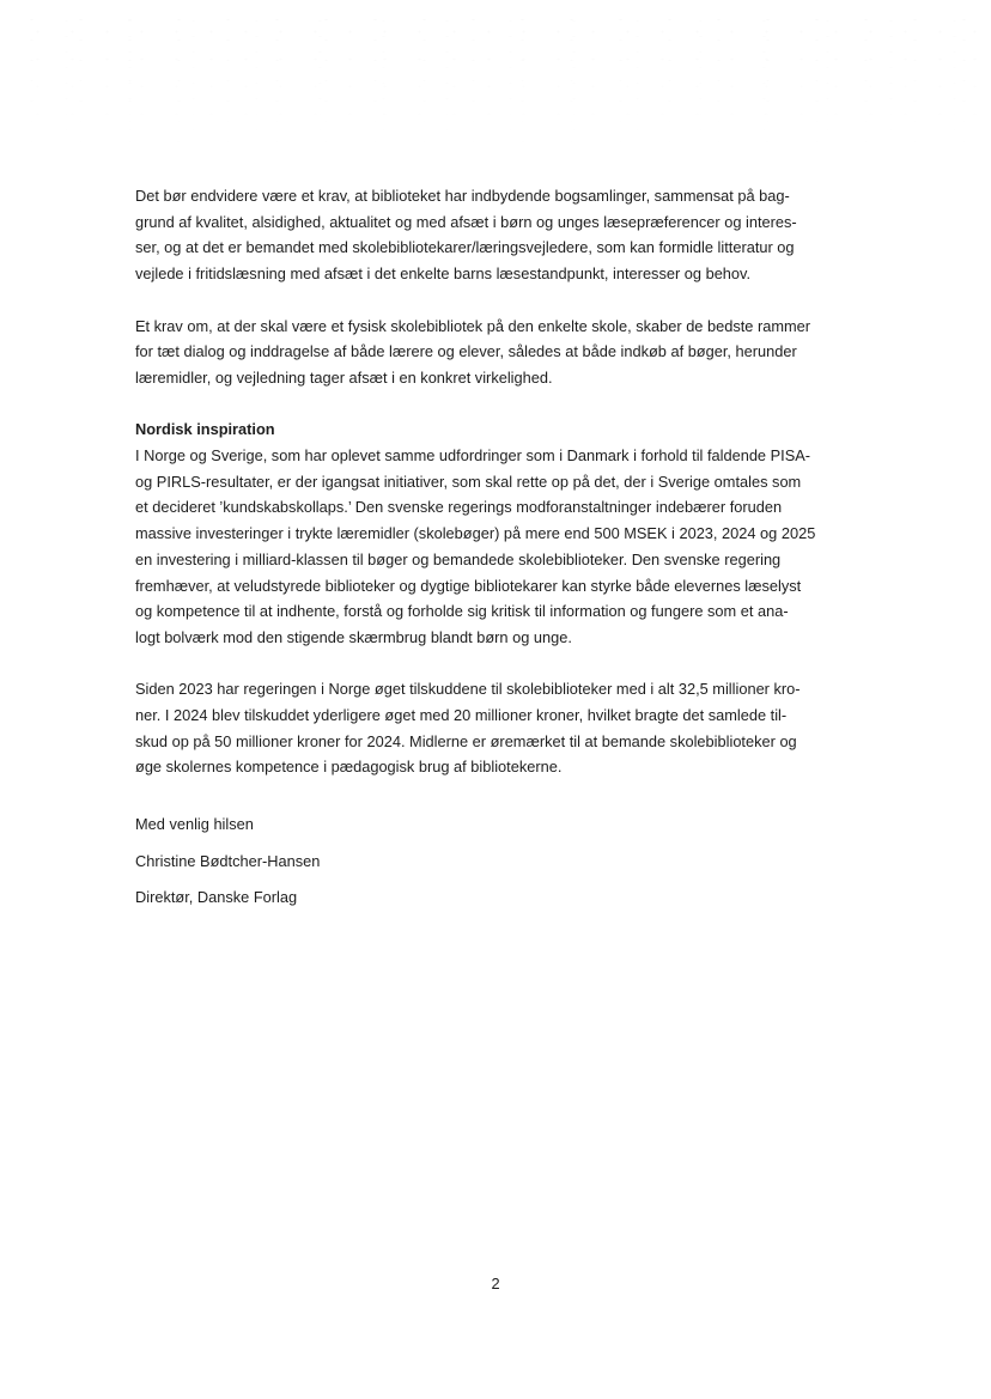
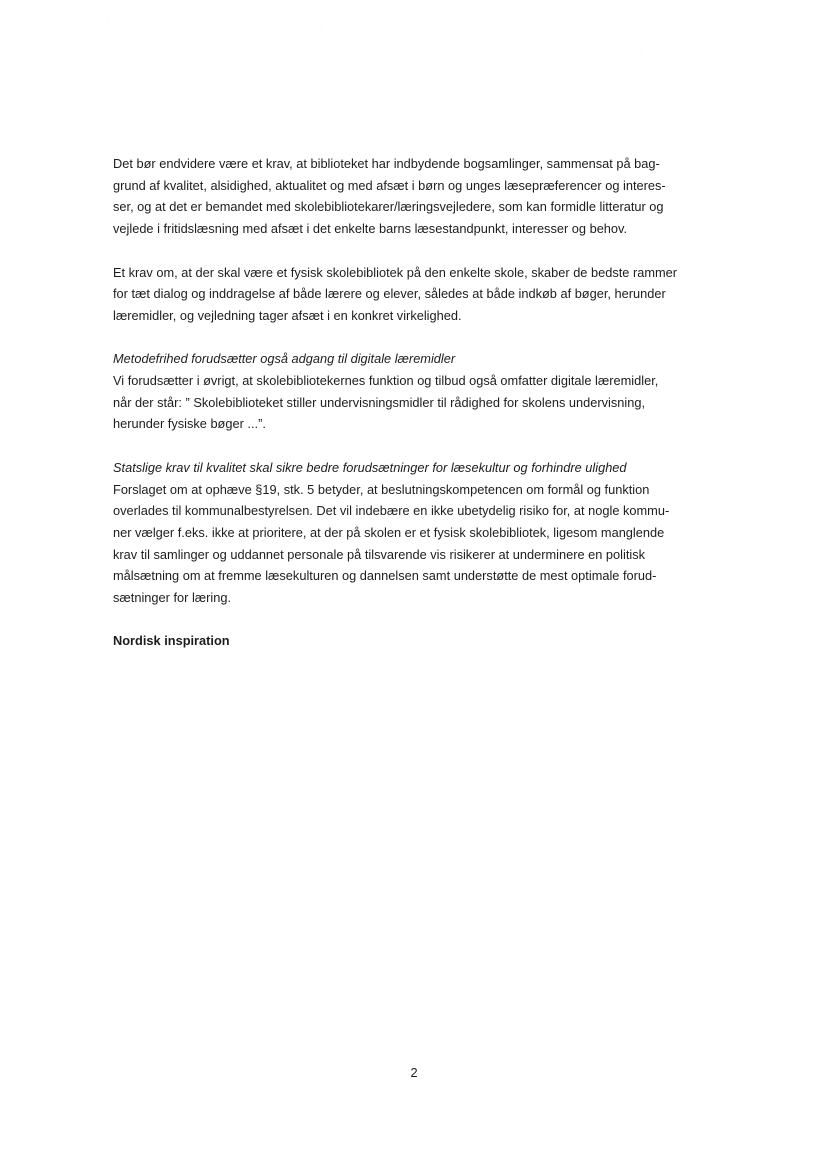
  Det bør endvidere være et krav, at biblioteket har indbydende bogsamlinger, sammensat på bag-
  grund af kvalitet, alsidighed, aktualitet og med afsæt i børn og unges læsepræferencer og interes-
  ser, og at det er bemandet med skolebibliotekarer/læringsvejledere, som kan formidle litteratur og
  vejlede i fritidslæsning med afsæt i det enkelte barns læsestandpunkt, interesser og behov.
  Et krav om, at der skal være et fysisk skolebibliotek på den enkelte skole, skaber de bedste rammer
  for tæt dialog og inddragelse af både lærere og elever, således at både indkøb af bøger, herunder
  læremidler, og vejledning tager afsæt i en konkret virkelighed.
+ Metodefrihed forudsætter også adgang til digitale læremidler
+ Vi forudsætter i øvrigt, at skolebibliotekernes funktion og tilbud også omfatter digitale læremidler,
+ når der står: ” Skolebiblioteket stiller undervisningsmidler til rådighed for skolens undervisning,
+ herunder fysiske bøger ...”.
+ Statslige krav til kvalitet skal sikre bedre forudsætninger for læsekultur og forhindre ulighed
+ Forslaget om at ophæve §19, stk. 5 betyder, at beslutningskompetencen om formål og funktion
+ overlades til kommunalbestyrelsen. Det vil indebære en ikke ubetydelig risiko for, at nogle kommu-
+ ner vælger f.eks. ikke at prioritere, at der på skolen er et fysisk skolebibliotek, ligesom manglende
+ krav til samlinger og uddannet personale på tilsvarende vis risikerer at underminere en politisk
+ målsætning om at fremme læsekulturen og dannelsen samt understøtte de mest optimale forud-
+ sætninger for læring.
  Nordisk inspiration
- I Norge og Sverige, som har oplevet samme udfordringer som i Danmark i forhold til faldende PISA-
- og PIRLS-resultater, er der igangsat initiativer, som skal rette op på det, der i Sverige omtales som
- et decideret ’kundskabskollaps.’ Den svenske regerings modforanstaltninger indebærer foruden
- massive investeringer i trykte læremidler (skolebøger) på mere end 500 MSEK i 2023, 2024 og 2025
- en investering i milliard-klassen til bøger og bemandede skolebiblioteker. Den svenske regering
- fremhæver, at veludstyrede biblioteker og dygtige bibliotekarer kan styrke både elevernes læselyst
- og kompetence til at indhente, forstå og forholde sig kritisk til information og fungere som et ana-
- logt bolværk mod den stigende skærmbrug blandt børn og unge.
- Siden 2023 har regeringen i Norge øget tilskuddene til skolebiblioteker med i alt 32,5 millioner kro-
- ner. I 2024 blev tilskuddet yderligere øget med 20 millioner kroner, hvilket bragte det samlede til-
- skud op på 50 millioner kroner for 2024. Midlerne er øremærket til at bemande skolebiblioteker og
- øge skolernes kompetence i pædagogisk brug af bibliotekerne.
- Med venlig hilsen
- Christine Bødtcher-Hansen
- Direktør, Danske Forlag
  2
